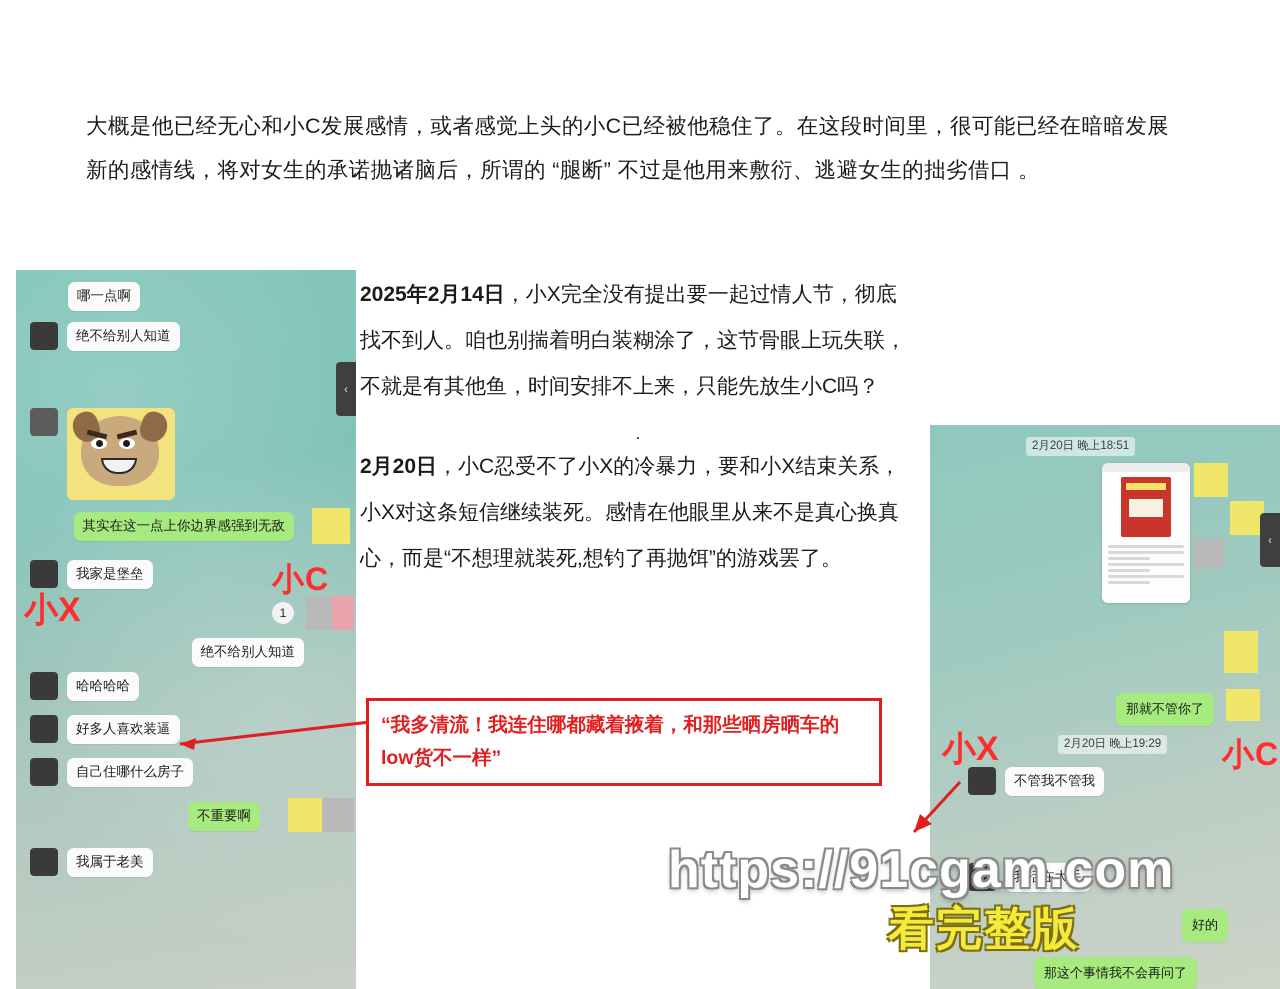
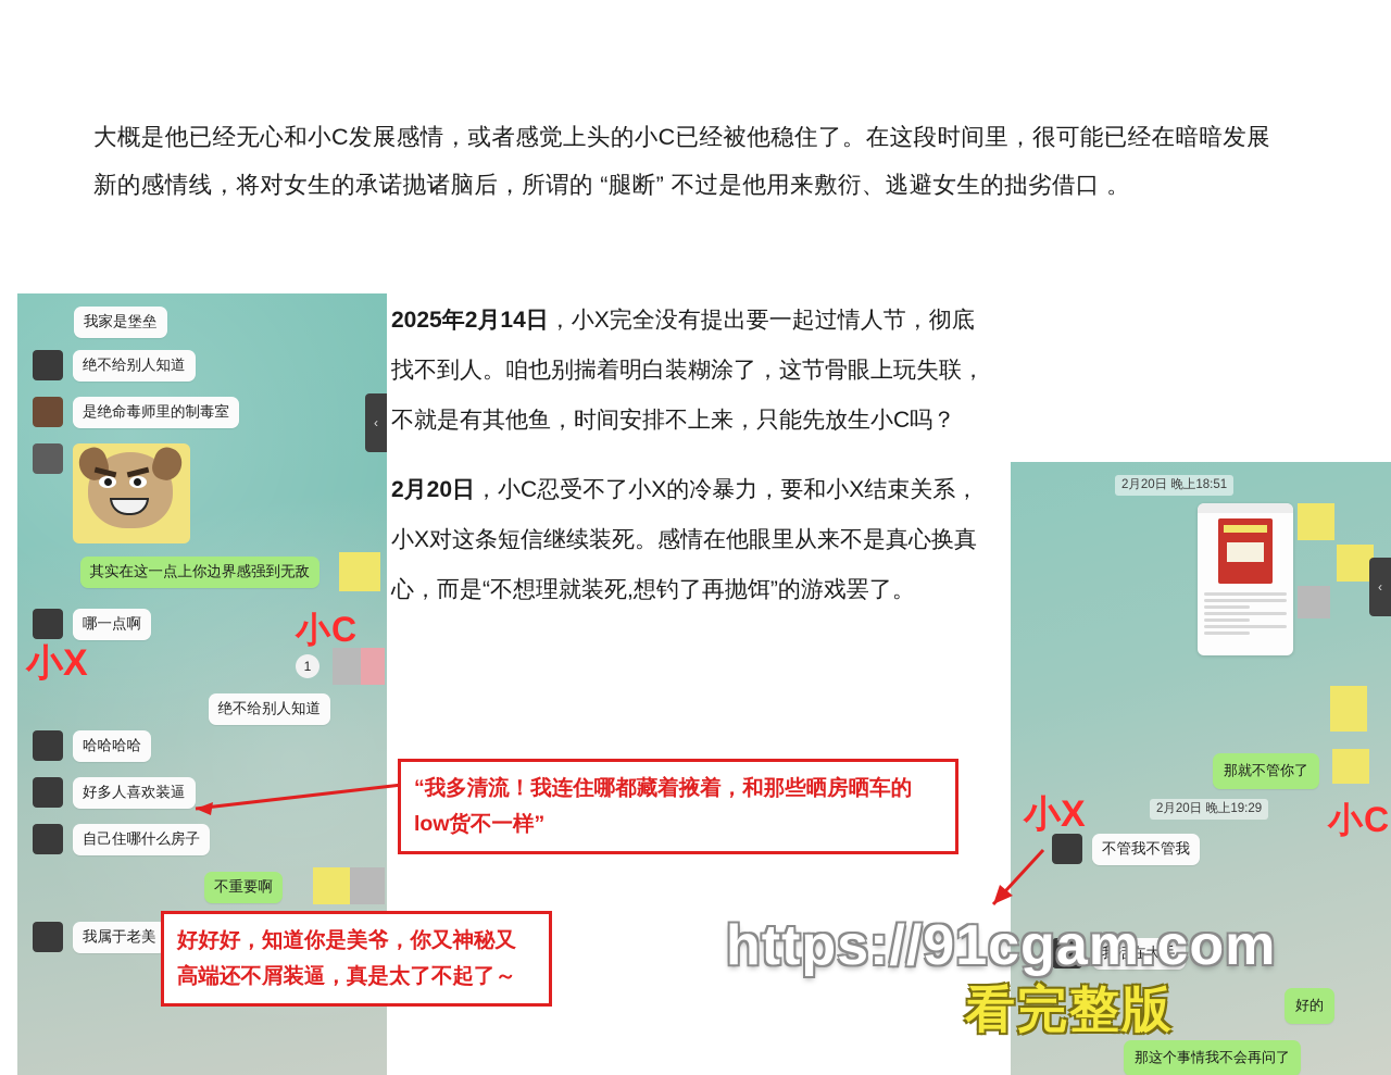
  大概是他已经无心和小C发展感情，或者感觉上头的小C已经被他稳住了。在这段时间里，很可能已经在暗暗发展新的感情线，将对女生的承诺抛诸脑后，所谓的 “腿断” 不过是他用来敷衍、逃避女生的拙劣借口 。
- 哪一点啊
+ 我家是堡垒
  绝不给别人知道
+ 是绝命毒师里的制毒室
  其实在这一点上你边界感强到无敌
- 我家是堡垒
+ 哪一点啊
  小C
  小X
  1
  绝不给别人知道
  哈哈哈哈
  好多人喜欢装逼
  自己住哪什么房子
  不重要啊
  我属于老美
  ‹
  2025年2月14日，小X完全没有提出要一起过情人节，彻底找不到人。咱也别揣着明白装糊涂了，这节骨眼上玩失联，不就是有其他鱼，时间安排不上来，只能先放生小C吗？
- .
  2月20日，小C忍受不了小X的冷暴力，要和小X结束关系，小X对这条短信继续装死。感情在他眼里从来不是真心换真心，而是“不想理就装死,想钓了再抛饵”的游戏罢了。
  2月20日 晚上18:51
  那就不管你了
  2月20日 晚上19:29
  小X
  小C
  不管我不管我
  我活在大手
  好的
  那这个事情我不会再问了
  ‹
  “我多清流！我连住哪都藏着掖着，和那些晒房晒车的low货不一样”
+ 好好好，知道你是美爷，你又神秘又高端还不屑装逼，真是太了不起了～
  https://91cgam.com
  看完整版
